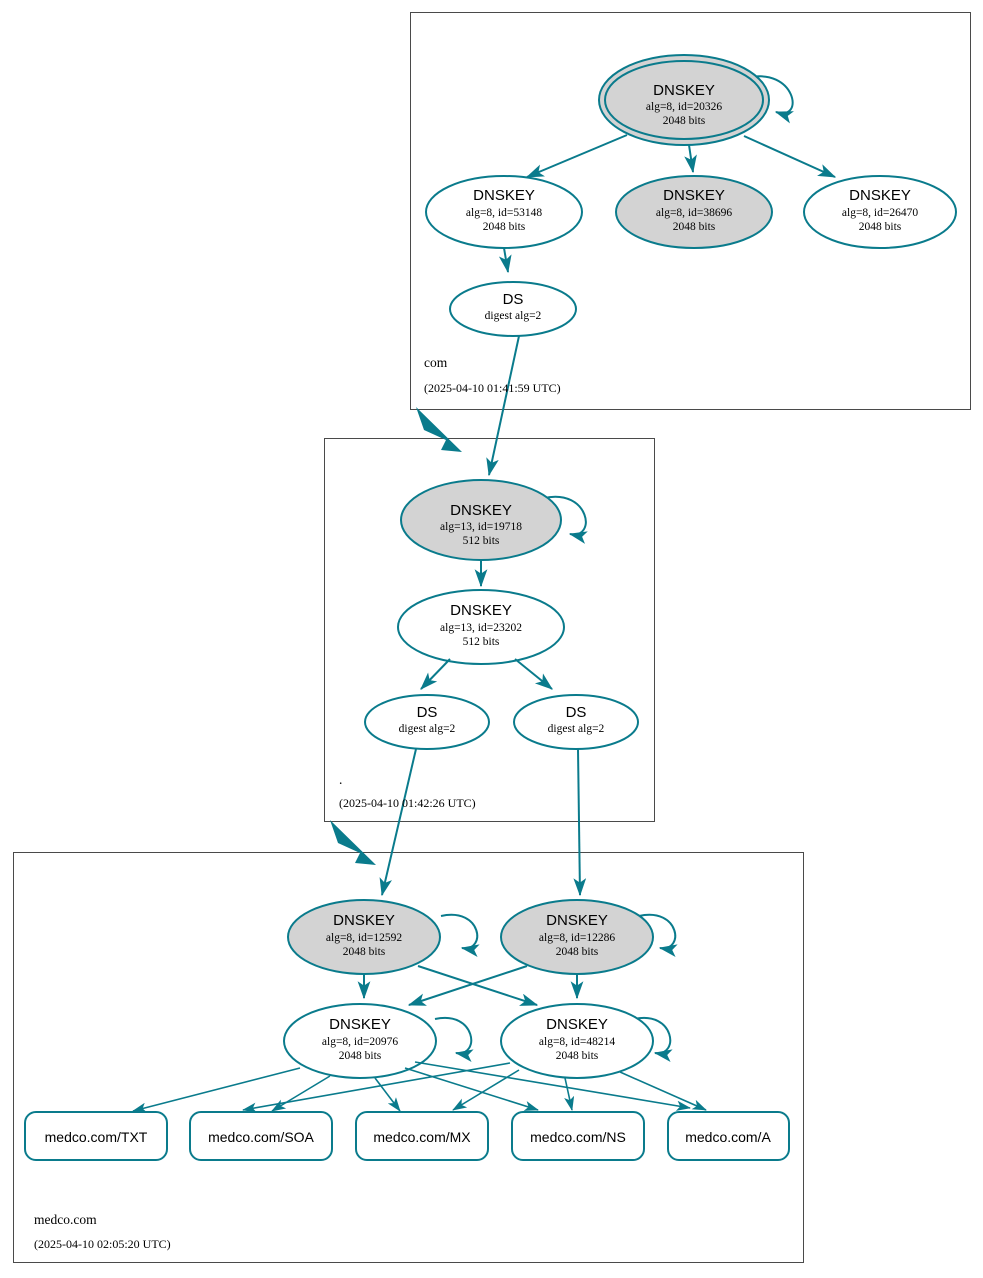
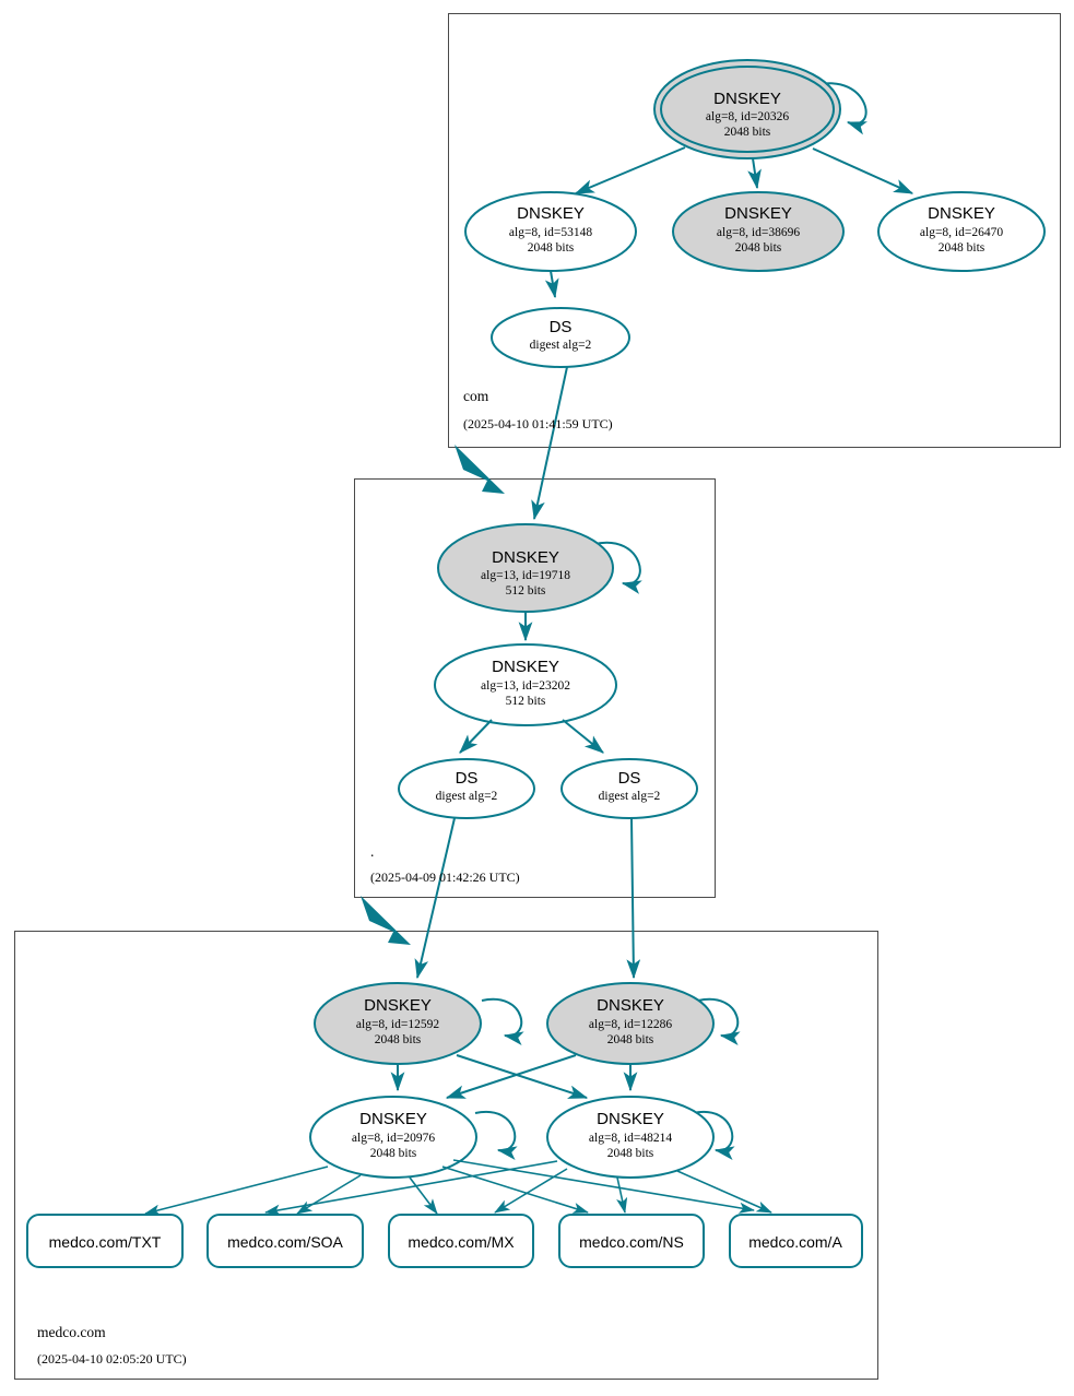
  DNSKEY
  alg=8, id=20326
  2048 bits
  DNSKEY
  alg=8, id=53148
  2048 bits
  DNSKEY
  alg=8, id=38696
  2048 bits
  DNSKEY
  alg=8, id=26470
  2048 bits
  DS
  digest alg=2
  com
  (2025-04-10 01:41:59 UTC)
  DNSKEY
  alg=13, id=19718
  512 bits
  DNSKEY
  alg=13, id=23202
  512 bits
  DS
  digest alg=2
  DS
  digest alg=2
  .
- (2025-04-10 01:42:26 UTC)
+ (2025-04-09 01:42:26 UTC)
  DNSKEY
  alg=8, id=12592
  2048 bits
  DNSKEY
  alg=8, id=12286
  2048 bits
  DNSKEY
  alg=8, id=20976
  2048 bits
  DNSKEY
  alg=8, id=48214
  2048 bits
  medco.com/TXT
  medco.com/SOA
  medco.com/MX
  medco.com/NS
  medco.com/A
  medco.com
  (2025-04-10 02:05:20 UTC)
